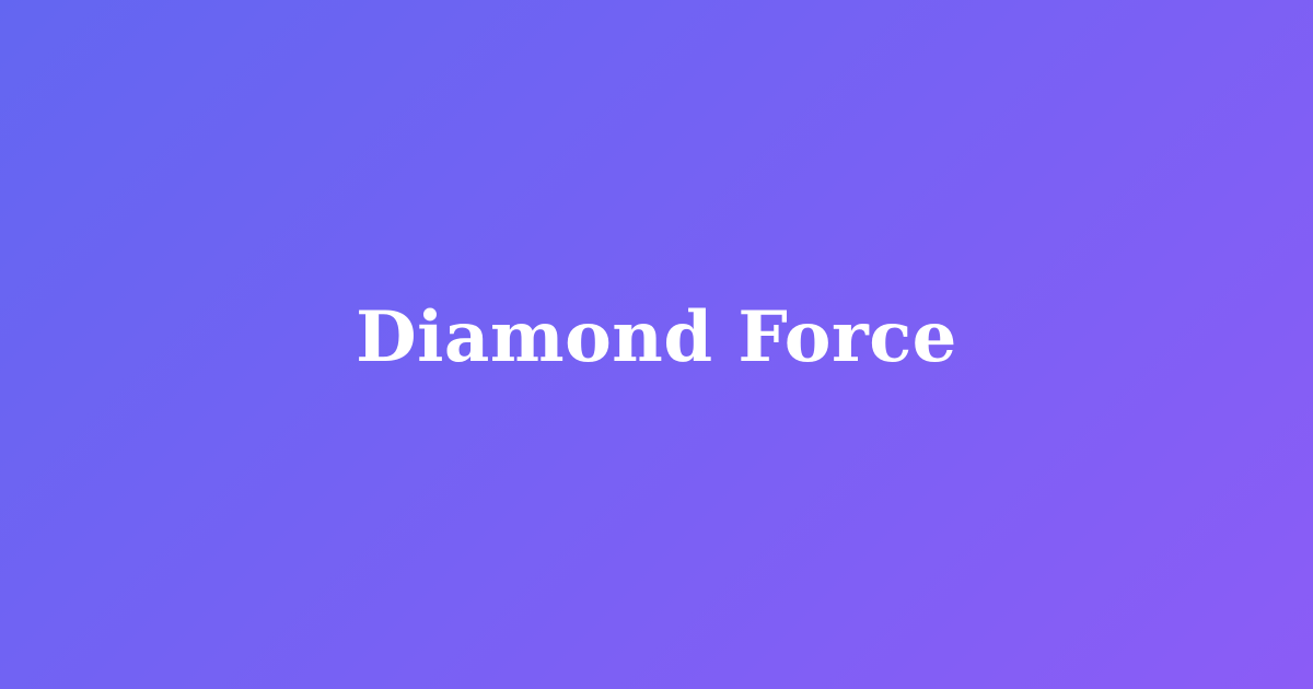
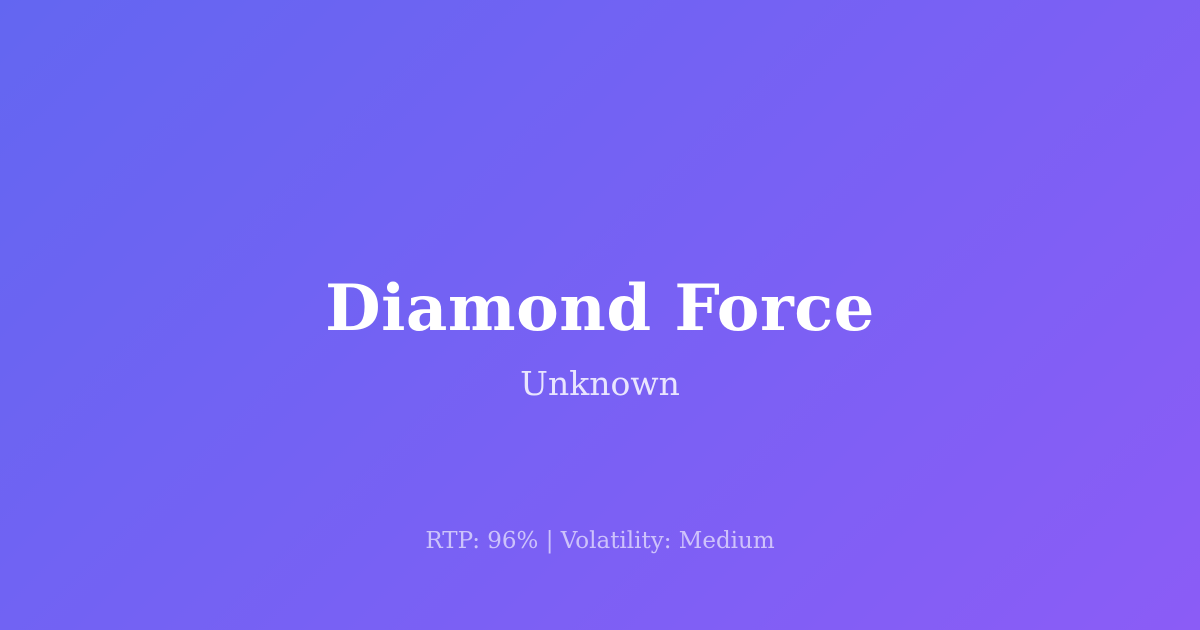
  Diamond Force
+ Unknown
+ RTP: 96% | Volatility: Medium
